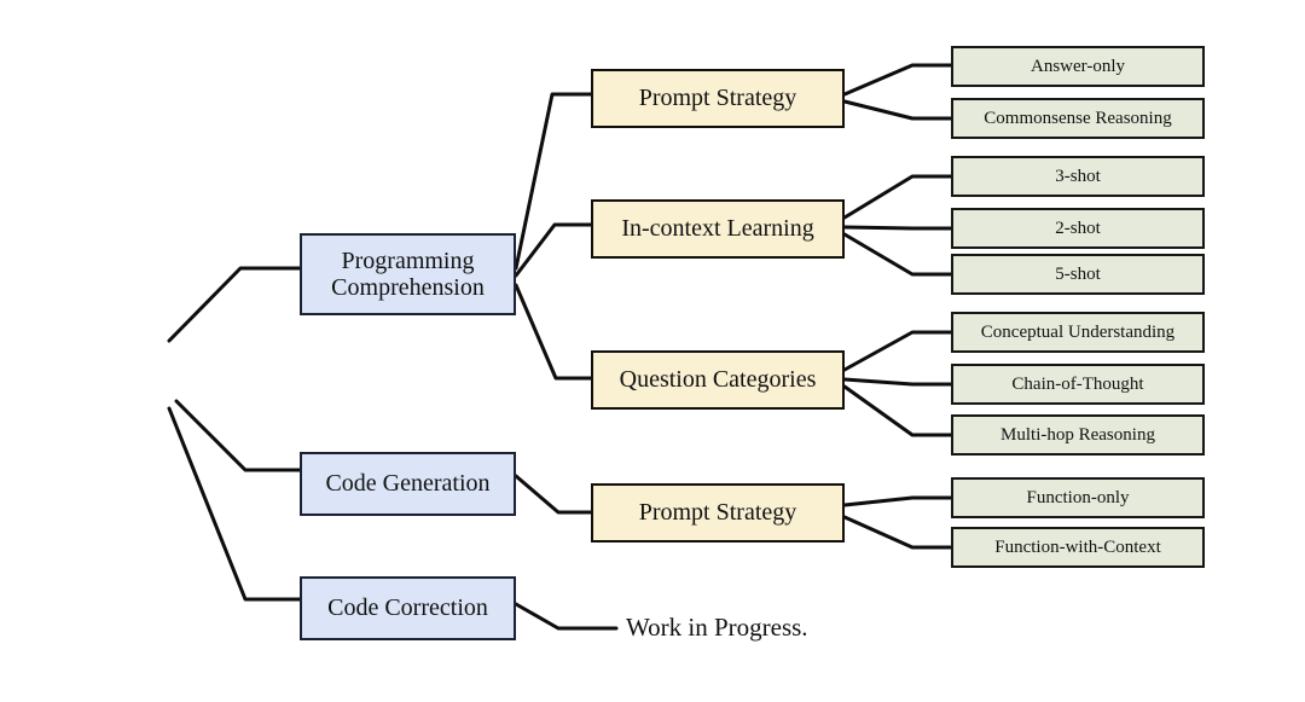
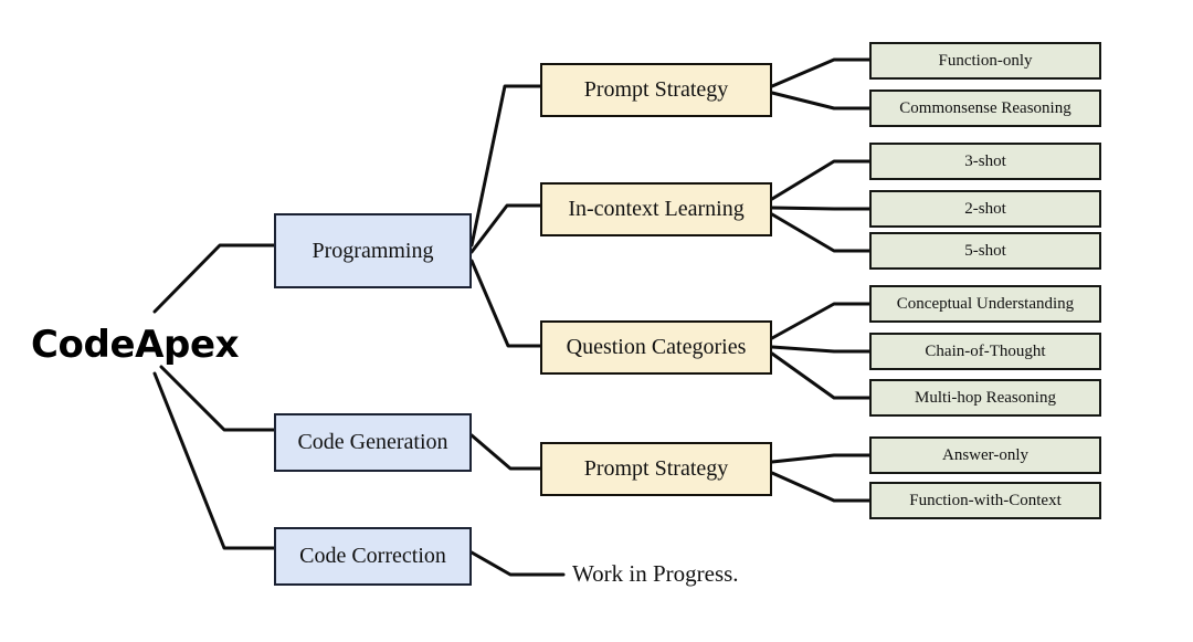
+ CodeApex
  Programming
- Comprehension
  Code Generation
  Code Correction
  Prompt Strategy
  In-context Learning
  Question Categories
  Prompt Strategy
- Answer-only
+ Function-only
  Commonsense Reasoning
  3-shot
  2-shot
  5-shot
  Conceptual Understanding
  Chain-of-Thought
  Multi-hop Reasoning
- Function-only
+ Answer-only
  Function-with-Context
  Work in Progress.
